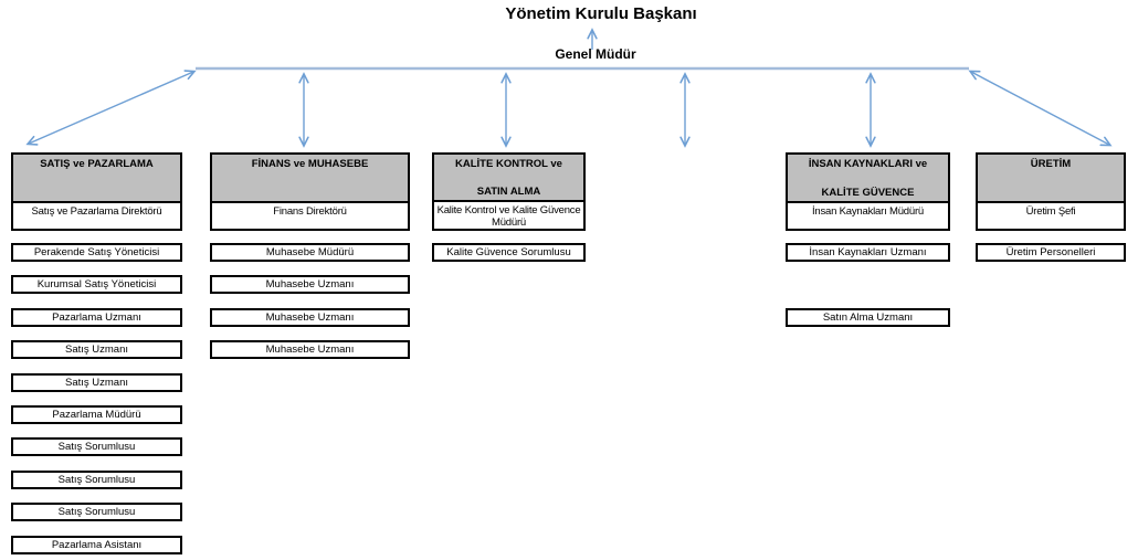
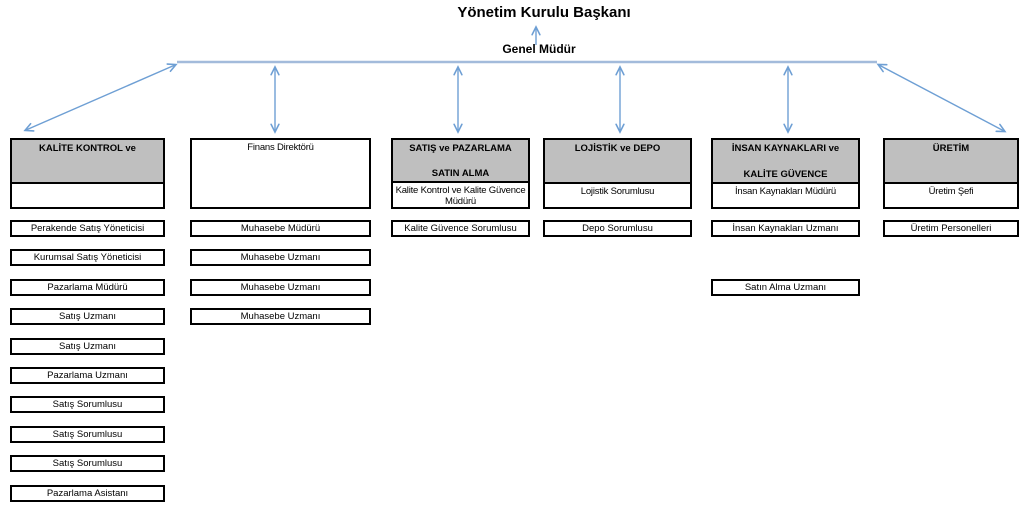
  Yönetim Kurulu Başkanı
  Genel Müdür
- SATIŞ ve PAZARLAMA
+ KALİTE KONTROL ve
- Satış ve Pazarlama Direktörü
  Perakende Satış Yöneticisi
  Kurumsal Satış Yöneticisi
- Pazarlama Uzmanı
+ Pazarlama Müdürü
  Satış Uzmanı
  Satış Uzmanı
- Pazarlama Müdürü
+ Pazarlama Uzmanı
  Satış Sorumlusu
  Satış Sorumlusu
  Satış Sorumlusu
  Pazarlama Asistanı
- FİNANS ve MUHASEBE
  Finans Direktörü
  Muhasebe Müdürü
  Muhasebe Uzmanı
  Muhasebe Uzmanı
  Muhasebe Uzmanı
- KALİTE KONTROL ve
+ SATIŞ ve PAZARLAMA
  SATIN ALMA
  Kalite Kontrol ve Kalite Güvence Müdürü
  Kalite Güvence Sorumlusu
+ LOJİSTİK ve DEPO
+ Lojistik Sorumlusu
+ Depo Sorumlusu
  İNSAN KAYNAKLARI ve
  KALİTE GÜVENCE
  İnsan Kaynakları Müdürü
  İnsan Kaynakları Uzmanı
  Satın Alma Uzmanı
  ÜRETİM
  Üretim Şefi
  Üretim Personelleri
